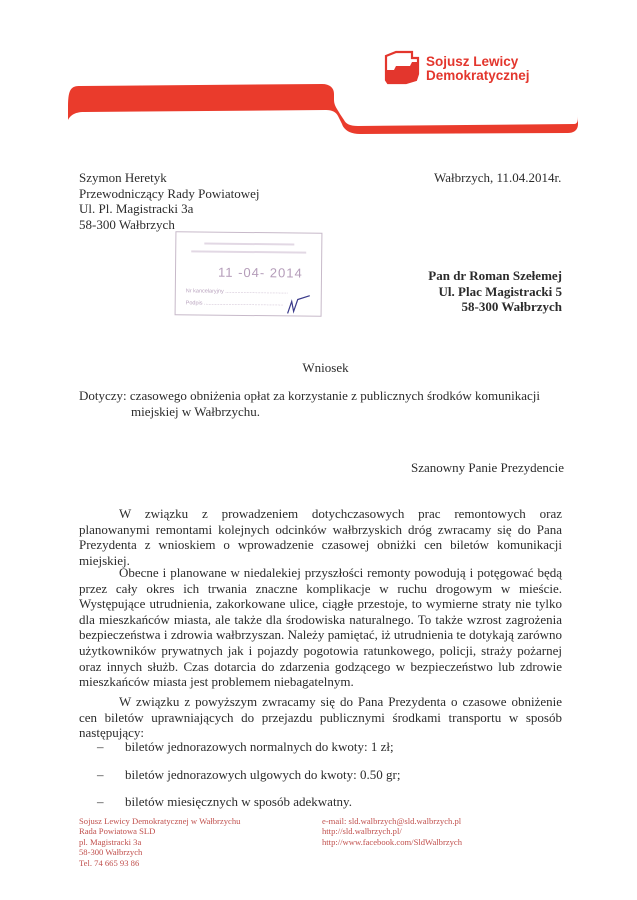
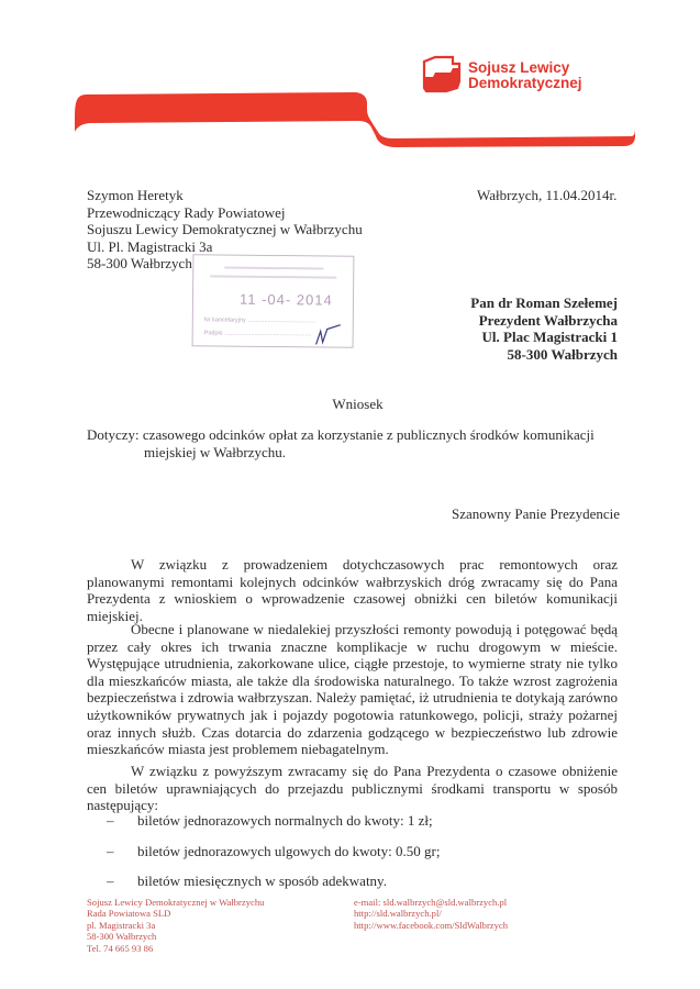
  Sojusz Lewicy
  Demokratycznej
  Szymon Heretyk
  Przewodniczący Rady Powiatowej
+ Sojuszu Lewicy Demokratycznej w Wałbrzychu
  Ul. Pl. Magistracki 3a
  58-300 Wałbrzych
  Wałbrzych, 11.04.2014r.
  11 -04- 2014
  Pan dr Roman Szełemej
+ Prezydent Wałbrzycha
- Ul. Plac Magistracki 5
+ Ul. Plac Magistracki 1
  58-300 Wałbrzych
  Wniosek
- Dotyczy: czasowego obniżenia opłat za korzystanie z publicznych środków komunikacji
+ Dotyczy: czasowego odcinków opłat za korzystanie z publicznych środków komunikacji
  miejskiej w Wałbrzychu.
  Szanowny Panie Prezydencie
  W związku z prowadzeniem dotychczasowych prac remontowych oraz planowanymi remontami kolejnych odcinków wałbrzyskich dróg zwracamy się do Pana Prezydenta z wnioskiem o wprowadzenie czasowej obniżki cen biletów komunikacji miejskiej.
  Obecne i planowane w niedalekiej przyszłości remonty powodują i potęgować będą przez cały okres ich trwania znaczne komplikacje w ruchu drogowym w mieście. Występujące utrudnienia, zakorkowane ulice, ciągłe przestoje, to wymierne straty nie tylko dla mieszkańców miasta, ale także dla środowiska naturalnego. To także wzrost zagrożenia bezpieczeństwa i zdrowia wałbrzyszan. Należy pamiętać, iż utrudnienia te dotykają zarówno użytkowników prywatnych jak i pojazdy pogotowia ratunkowego, policji, straży pożarnej oraz innych służb. Czas dotarcia do zdarzenia godzącego w bezpieczeństwo lub zdrowie mieszkańców miasta jest problemem niebagatelnym.
  W związku z powyższym zwracamy się do Pana Prezydenta o czasowe obniżenie cen biletów uprawniających do przejazdu publicznymi środkami transportu w sposób następujący:
  – biletów jednorazowych normalnych do kwoty: 1 zł;
  – biletów jednorazowych ulgowych do kwoty: 0.50 gr;
  – biletów miesięcznych w sposób adekwatny.
  Sojusz Lewicy Demokratycznej w Wałbrzychu
  Rada Powiatowa SLD
  pl. Magistracki 3a
  58-300 Wałbrzych
  Tel. 74 665 93 86
  e-mail: sld.walbrzych@sld.walbrzych.pl
  http://sld.walbrzych.pl/
  http://www.facebook.com/SldWalbrzych
